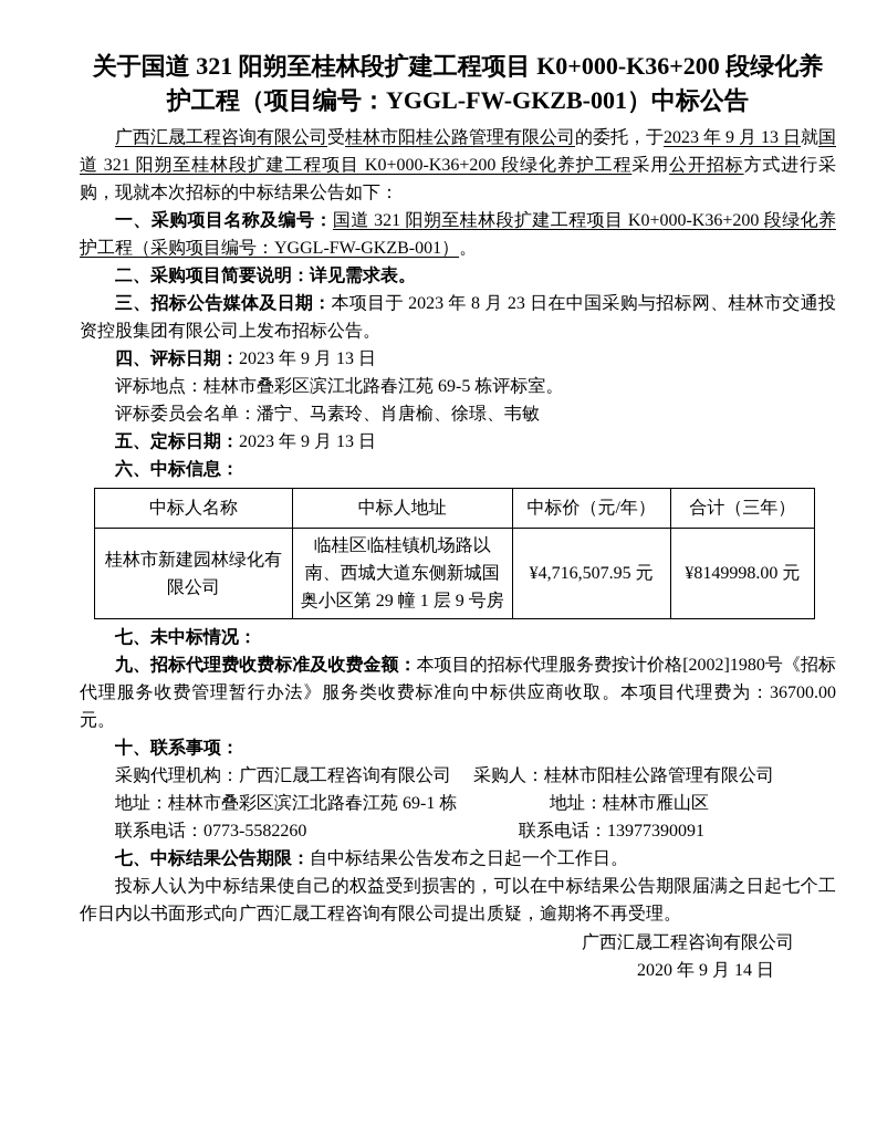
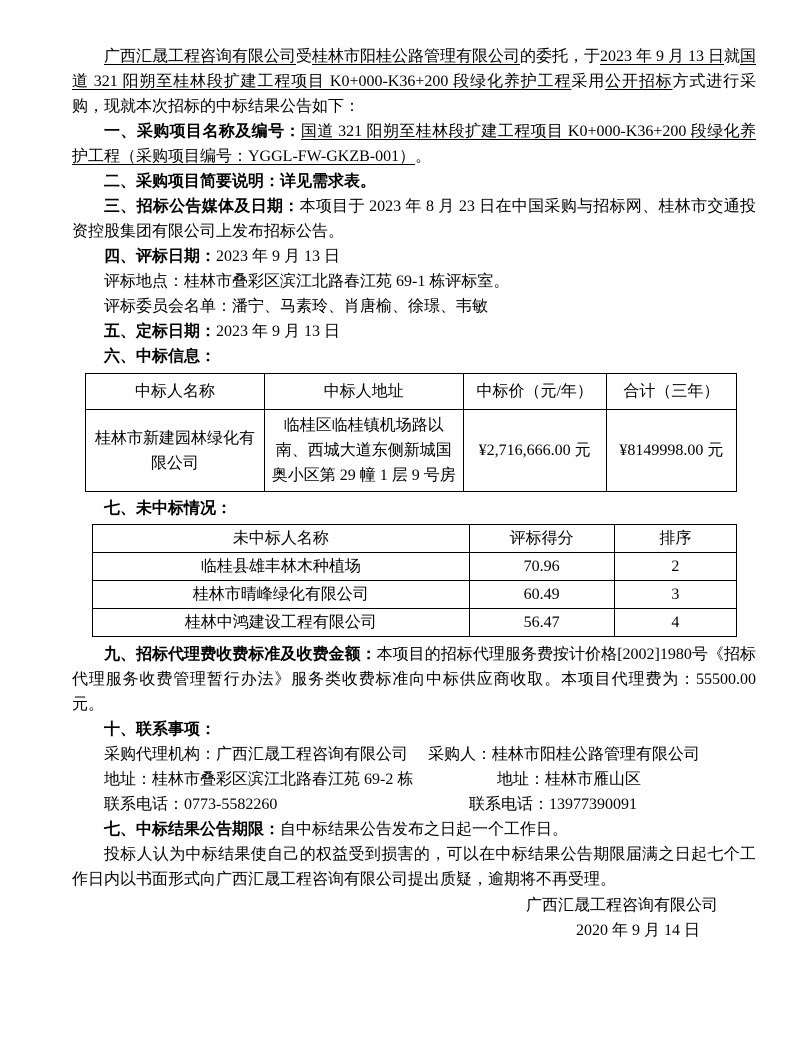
- 关于国道 321 阳朔至桂林段扩建工程项目 K0+000-K36+200 段绿化养
- 护工程（项目编号：YGGL-FW-GKZB-001）中标公告
  广西汇晟工程咨询有限公司受桂林市阳桂公路管理有限公司的委托，于2023 年 9 月 13 日就国道 321 阳朔至桂林段扩建工程项目 K0+000-K36+200 段绿化养护工程采用公开招标方式进行采购，现就本次招标的中标结果公告如下：
  一、采购项目名称及编号：国道 321 阳朔至桂林段扩建工程项目 K0+000-K36+200 段绿化养护工程（采购项目编号：YGGL-FW-GKZB-001）。
  二、采购项目简要说明：详见需求表。
  三、招标公告媒体及日期：本项目于 2023 年 8 月 23 日在中国采购与招标网、桂林市交通投资控股集团有限公司上发布招标公告。
  四、评标日期：2023 年 9 月 13 日
- 评标地点：桂林市叠彩区滨江北路春江苑 69-5 栋评标室。
+ 评标地点：桂林市叠彩区滨江北路春江苑 69-1 栋评标室。
  评标委员会名单：潘宁、马素玲、肖唐榆、徐璟、韦敏
  五、定标日期：2023 年 9 月 13 日
  六、中标信息：
  中标人名称	中标人地址	中标价（元/年）	合计（三年）
- 桂林市新建园林绿化有限公司	临桂区临桂镇机场路以南、西城大道东侧新城国奥小区第 29 幢 1 层 9 号房	¥4,716,507.95 元	¥8149998.00 元
+ 桂林市新建园林绿化有限公司	临桂区临桂镇机场路以南、西城大道东侧新城国奥小区第 29 幢 1 层 9 号房	¥2,716,666.00 元	¥8149998.00 元
  七、未中标情况：
+ 未中标人名称	评标得分	排序
+ 临桂县雄丰林木种植场	70.96	2
+ 桂林市晴峰绿化有限公司	60.49	3
+ 桂林中鸿建设工程有限公司	56.47	4
- 九、招标代理费收费标准及收费金额：本项目的招标代理服务费按计价格[2002]1980号《招标代理服务收费管理暂行办法》服务类收费标准向中标供应商收取。本项目代理费为：36700.00 元。
+ 九、招标代理费收费标准及收费金额：本项目的招标代理服务费按计价格[2002]1980号《招标代理服务收费管理暂行办法》服务类收费标准向中标供应商收取。本项目代理费为：55500.00 元。
  十、联系事项：
  采购代理机构：广西汇晟工程咨询有限公司
  采购人：桂林市阳桂公路管理有限公司
- 地址：桂林市叠彩区滨江北路春江苑 69-1 栋
+ 地址：桂林市叠彩区滨江北路春江苑 69-2 栋
  地址：桂林市雁山区
  联系电话：0773-5582260
  联系电话：13977390091
  七、中标结果公告期限：自中标结果公告发布之日起一个工作日。
  投标人认为中标结果使自己的权益受到损害的，可以在中标结果公告期限届满之日起七个工作日内以书面形式向广西汇晟工程咨询有限公司提出质疑，逾期将不再受理。
  广西汇晟工程咨询有限公司
  2020 年 9 月 14 日
